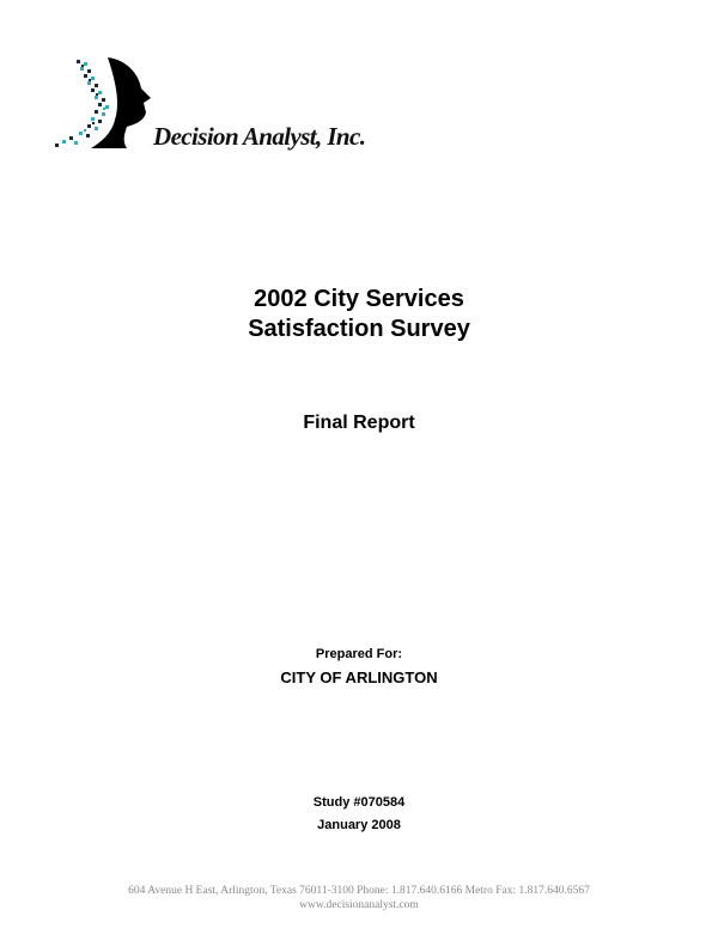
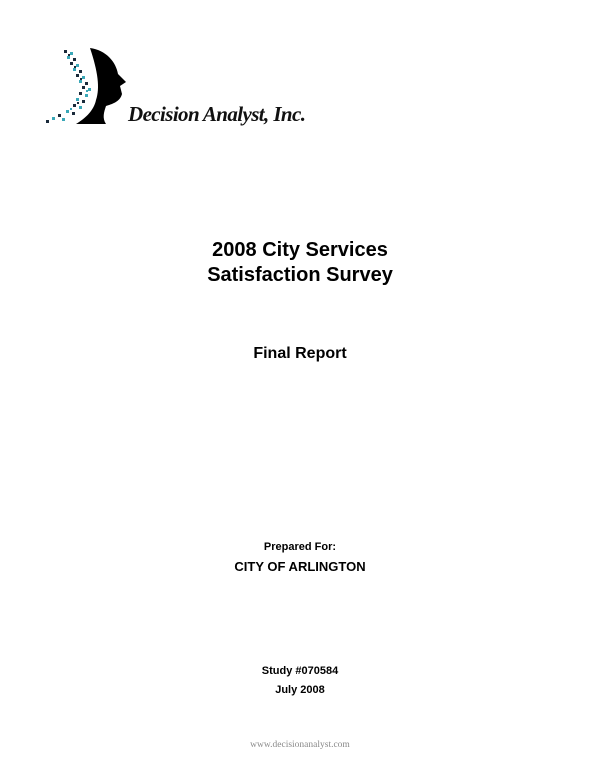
  Decision Analyst, Inc.
- 2002 City Services
+ 2008 City Services
  Satisfaction Survey
  Final Report
  Prepared For:
  CITY OF ARLINGTON
  Study #070584
- January 2008
+ July 2008
- 604 Avenue H East, Arlington, Texas 76011-3100 Phone: 1.817.640.6166 Metro Fax: 1.817.640.6567
  www.decisionanalyst.com
